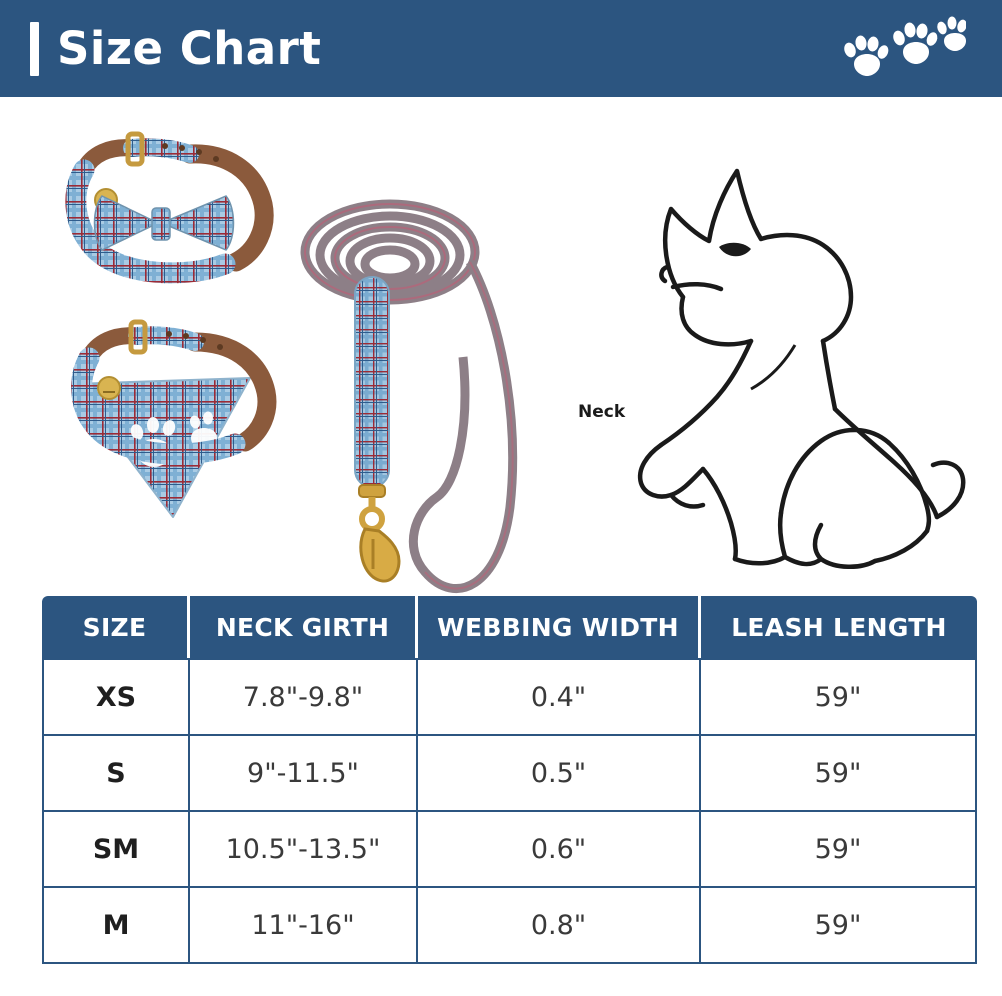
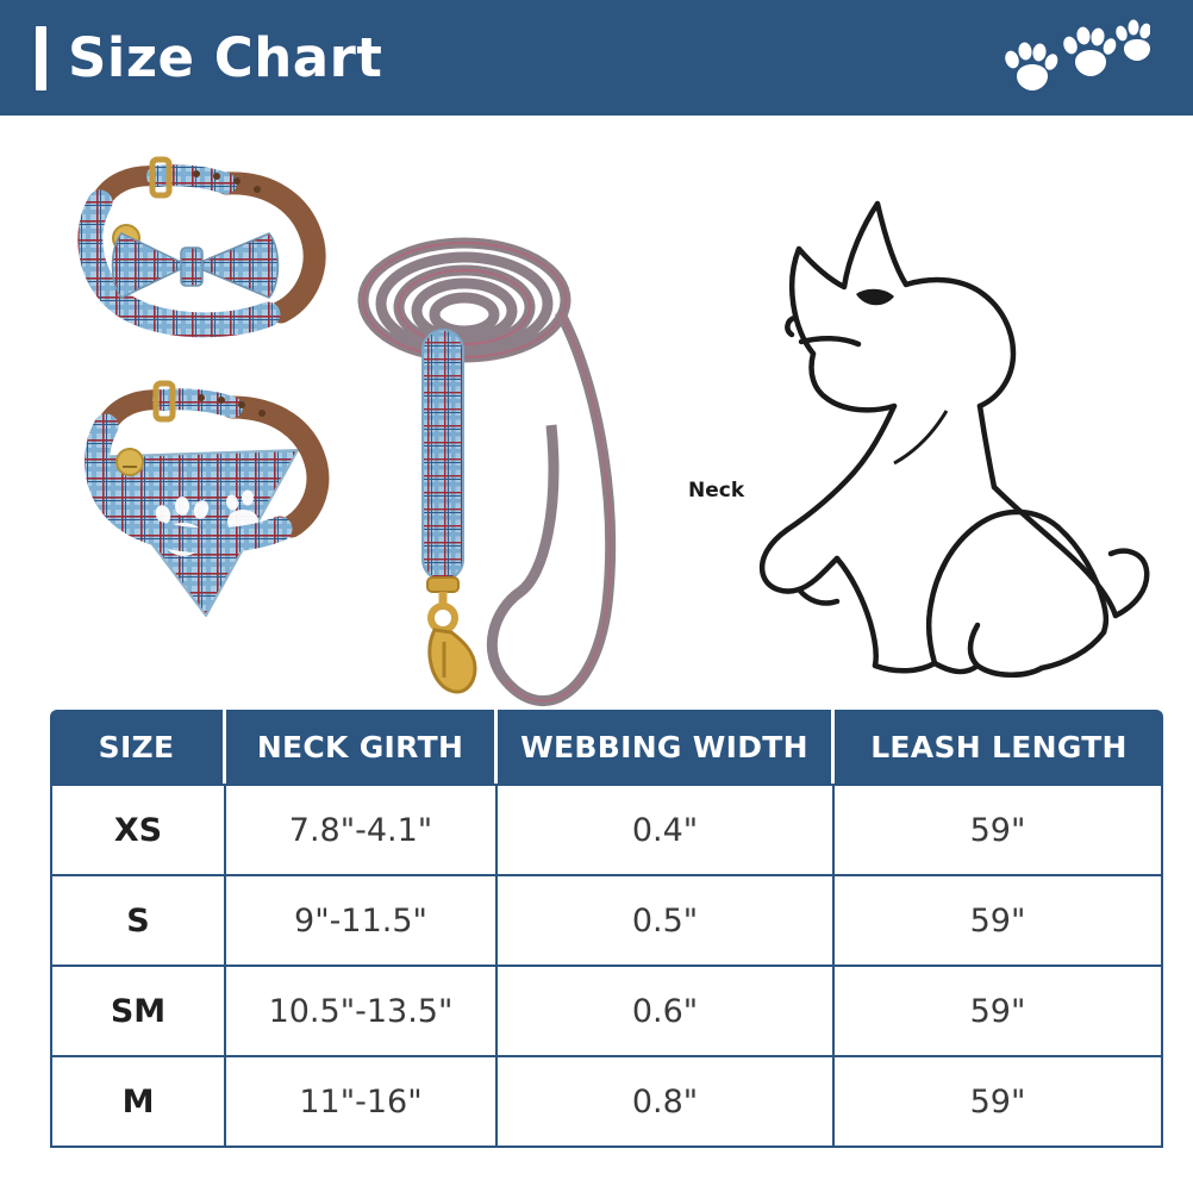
  Size Chart
  Neck
  SIZE	NECK GIRTH	WEBBING WIDTH	LEASH LENGTH
- XS	7.8"-9.8"	0.4"	59"
+ XS	7.8"-4.1"	0.4"	59"
  S	9"-11.5"	0.5"	59"
  SM	10.5"-13.5"	0.6"	59"
  M	11"-16"	0.8"	59"
